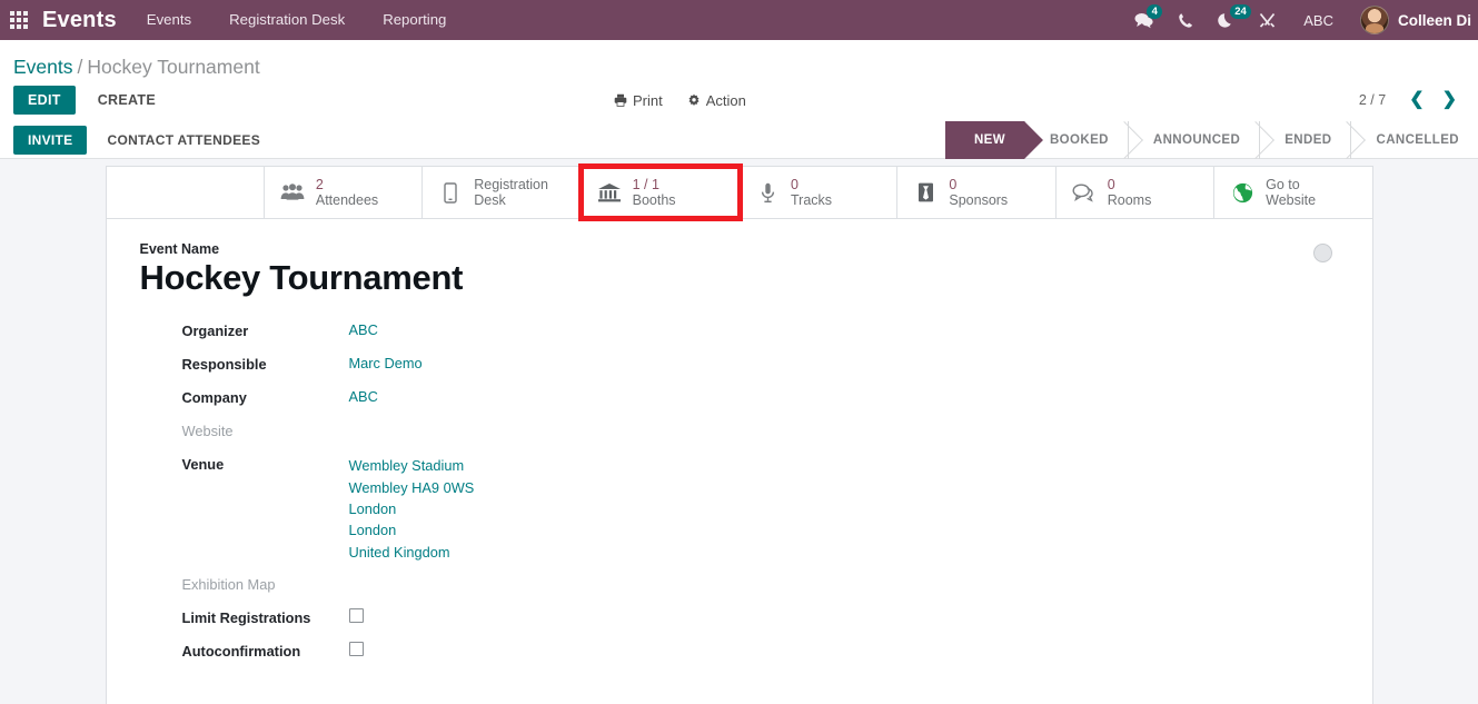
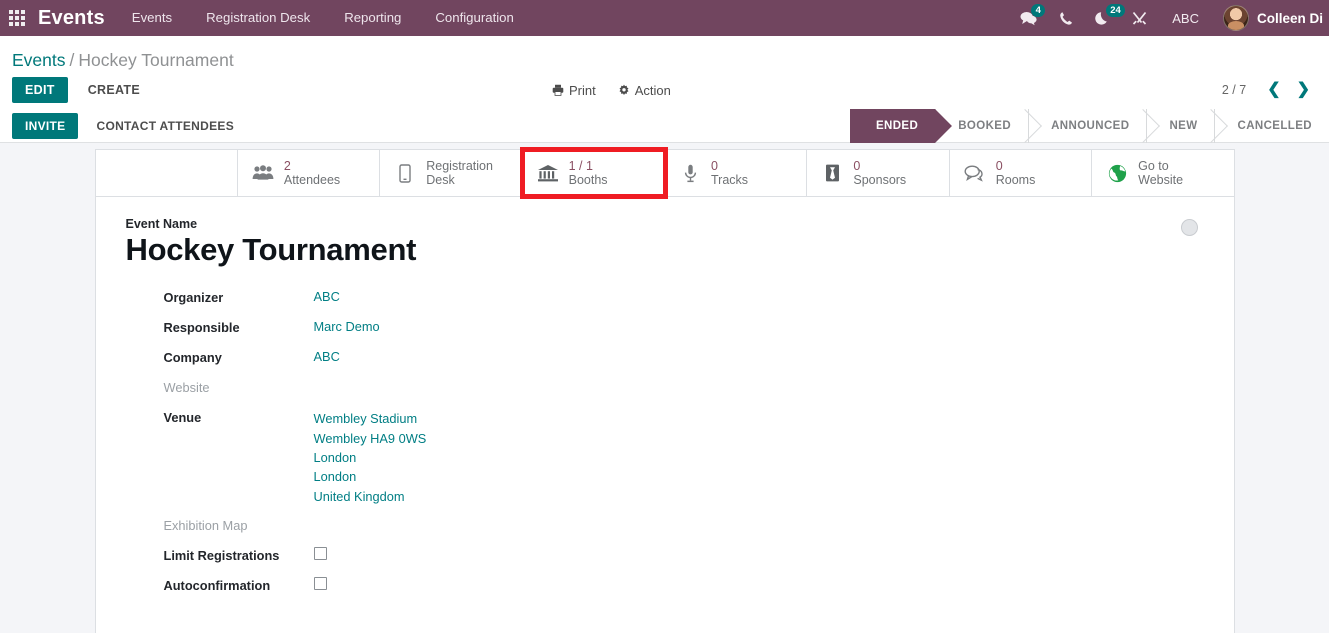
  Events
  Events
  Registration Desk
  Reporting
+ Configuration
  4
  24
  ABC
  Colleen Di
  Events / Hockey Tournament
  EDIT
  CREATE
  Print
  Action
  2 / 7
  ❮
  ❯
  INVITE
  CONTACT ATTENDEES
- NEW
+ ENDED
  BOOKED
  ANNOUNCED
- ENDED
+ NEW
  CANCELLED
  2
  Attendees
  Registration
  Desk
  1 / 1
  Booths
  0
  Tracks
  0
  Sponsors
  0
  Rooms
  Go to
  Website
  Event Name
  Hockey Tournament
  Organizer
  ABC
  Responsible
  Marc Demo
  Company
  ABC
  Website
  Venue
  Wembley Stadium
  Wembley HA9 0WS
  London
  London
  United Kingdom
  Exhibition Map
  Limit Registrations
  Autoconfirmation
